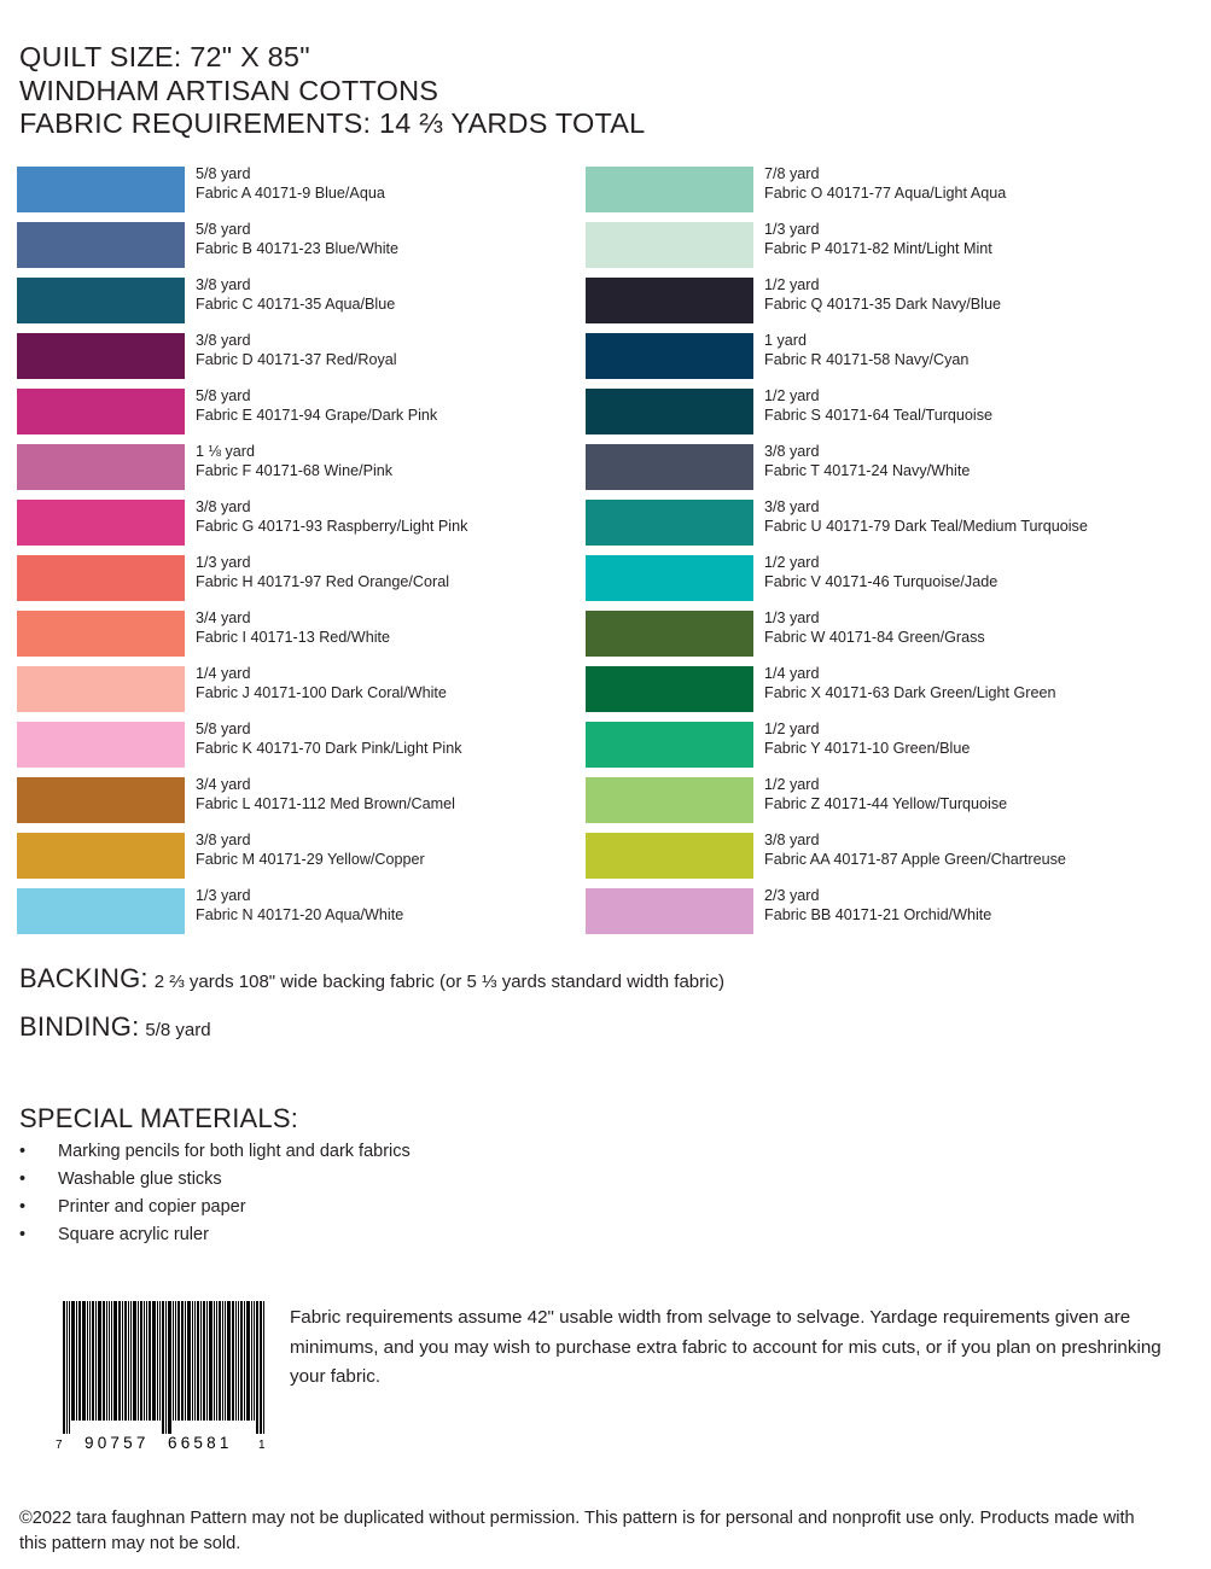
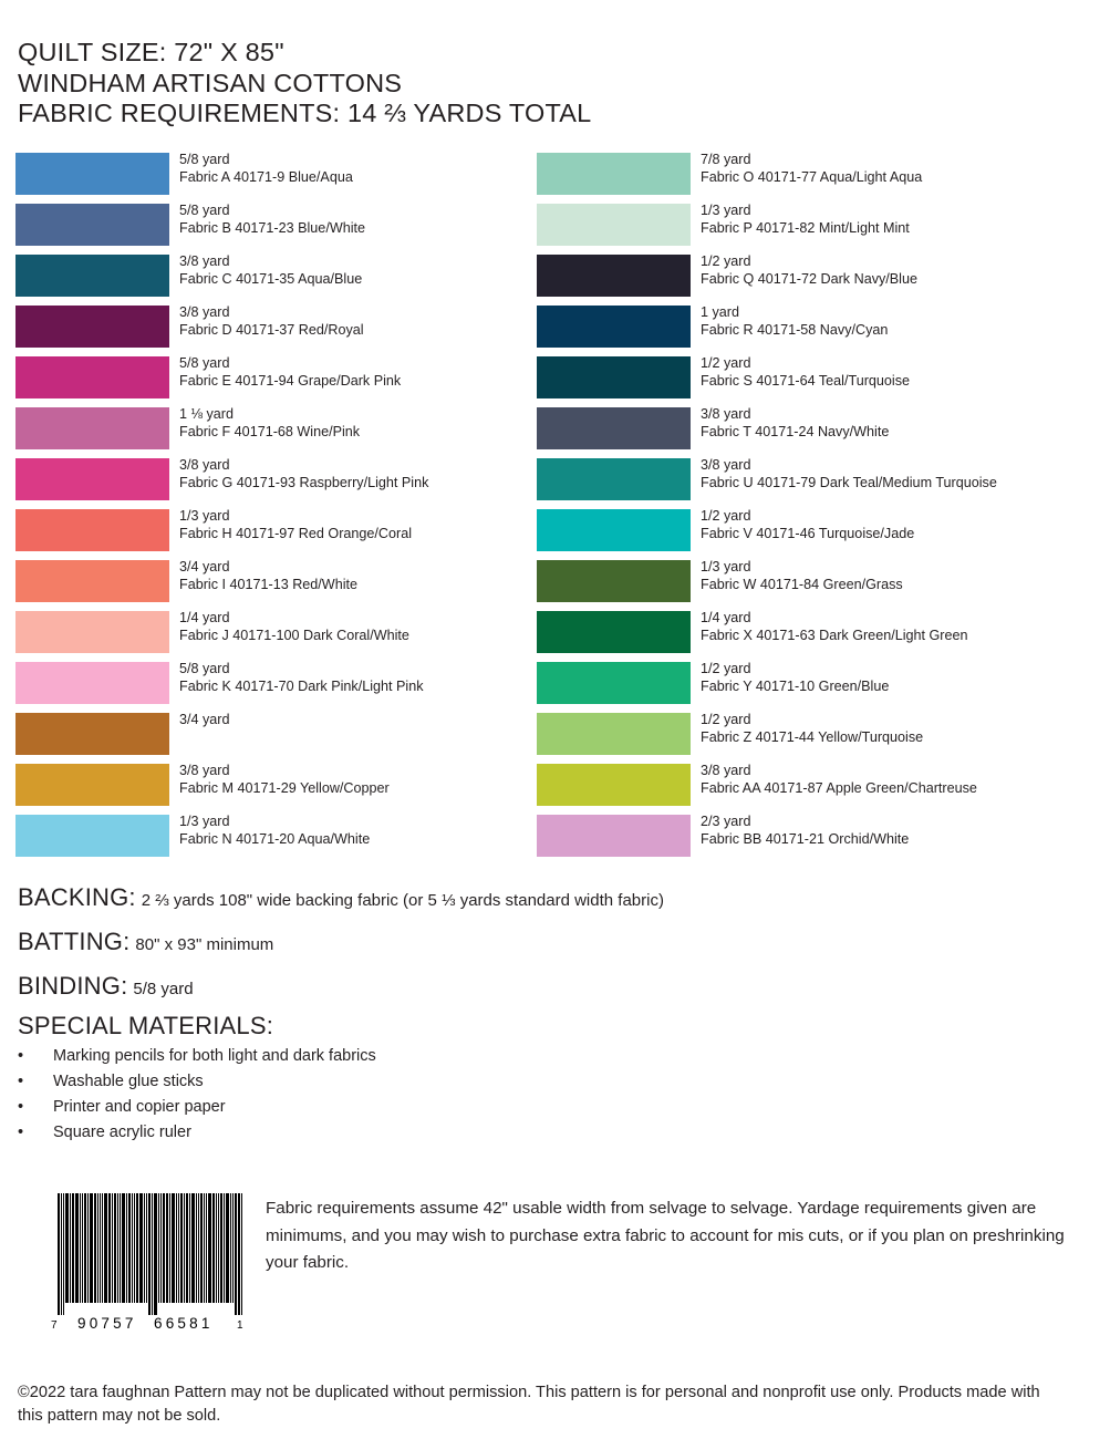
  QUILT SIZE: 72" X 85"
  WINDHAM ARTISAN COTTONS
  FABRIC REQUIREMENTS: 14 ⅔ YARDS TOTAL
  5/8 yard
  Fabric A 40171-9 Blue/Aqua
  5/8 yard
  Fabric B 40171-23 Blue/White
  3/8 yard
  Fabric C 40171-35 Aqua/Blue
  3/8 yard
  Fabric D 40171-37 Red/Royal
  5/8 yard
  Fabric E 40171-94 Grape/Dark Pink
  1 ⅛ yard
  Fabric F 40171-68 Wine/Pink
  3/8 yard
  Fabric G 40171-93 Raspberry/Light Pink
  1/3 yard
  Fabric H 40171-97 Red Orange/Coral
  3/4 yard
  Fabric I 40171-13 Red/White
  1/4 yard
  Fabric J 40171-100 Dark Coral/White
  5/8 yard
  Fabric K 40171-70 Dark Pink/Light Pink
  3/4 yard
- Fabric L 40171-112 Med Brown/Camel
  3/8 yard
  Fabric M 40171-29 Yellow/Copper
  1/3 yard
  Fabric N 40171-20 Aqua/White
  7/8 yard
  Fabric O 40171-77 Aqua/Light Aqua
  1/3 yard
  Fabric P 40171-82 Mint/Light Mint
  1/2 yard
- Fabric Q 40171-35 Dark Navy/Blue
+ Fabric Q 40171-72 Dark Navy/Blue
  1 yard
  Fabric R 40171-58 Navy/Cyan
  1/2 yard
  Fabric S 40171-64 Teal/Turquoise
  3/8 yard
  Fabric T 40171-24 Navy/White
  3/8 yard
  Fabric U 40171-79 Dark Teal/Medium Turquoise
  1/2 yard
  Fabric V 40171-46 Turquoise/Jade
  1/3 yard
  Fabric W 40171-84 Green/Grass
  1/4 yard
  Fabric X 40171-63 Dark Green/Light Green
  1/2 yard
  Fabric Y 40171-10 Green/Blue
  1/2 yard
  Fabric Z 40171-44 Yellow/Turquoise
  3/8 yard
  Fabric AA 40171-87 Apple Green/Chartreuse
  2/3 yard
  Fabric BB 40171-21 Orchid/White
  BACKING: 2 ⅔ yards 108" wide backing fabric (or 5 ⅓ yards standard width fabric)
+ BATTING: 80" x 93" minimum
  BINDING: 5/8 yard
  SPECIAL MATERIALS:
  •
  Marking pencils for both light and dark fabrics
  •
  Washable glue sticks
  •
  Printer and copier paper
  •
  Square acrylic ruler
  7
  90757
  66581
  1
  Fabric requirements assume 42" usable width from selvage to selvage. Yardage requirements given are minimums, and you may wish to purchase extra fabric to account for mis cuts, or if you plan on preshrinking your fabric.
  ©2022 tara faughnan Pattern may not be duplicated without permission. This pattern is for personal and nonprofit use only. Products made with this pattern may not be sold.
